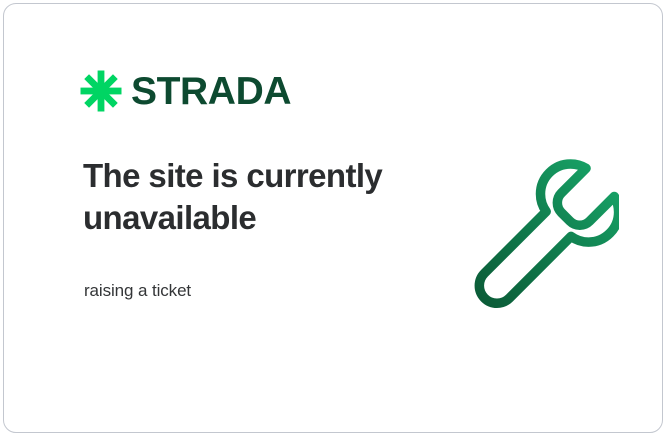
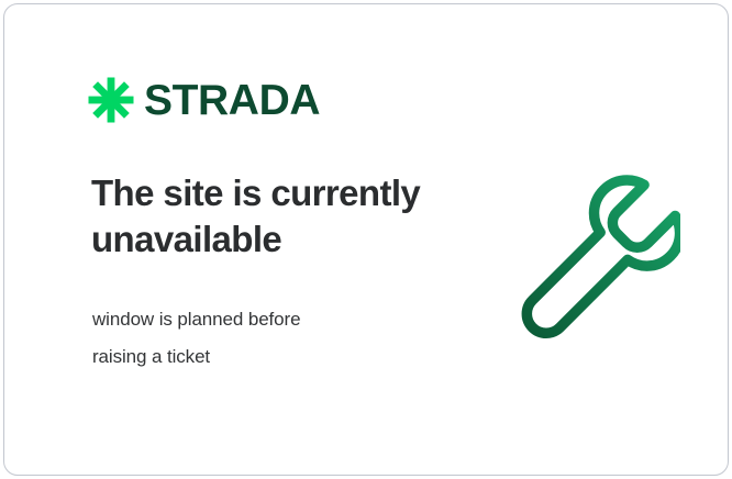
  STRADA
  The site is currently unavailable
+ window is planned before
  raising a ticket
